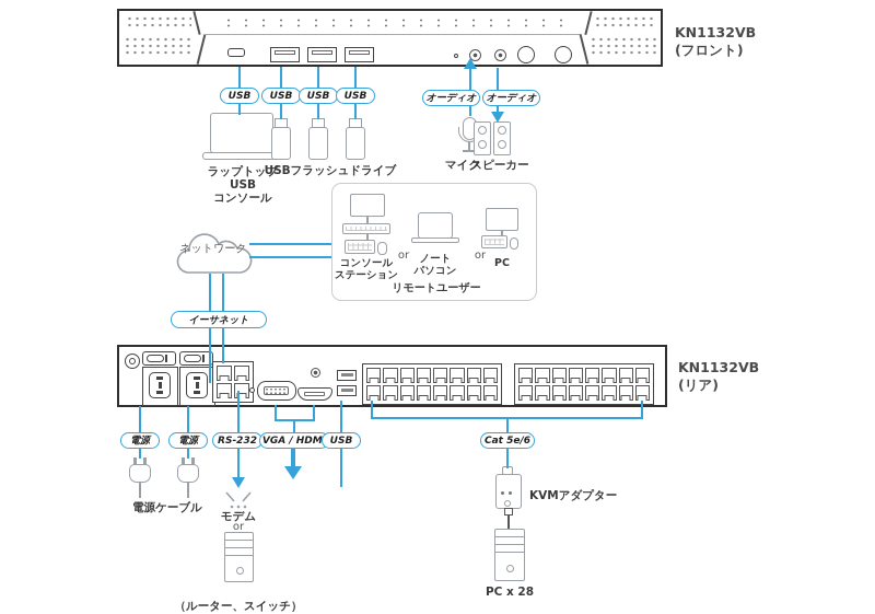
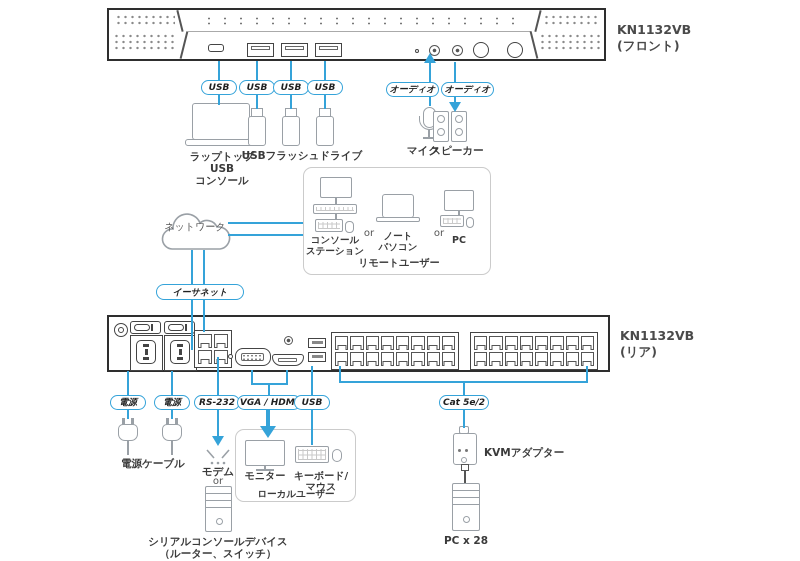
  KN1132VB
  (フロント)
  USB
  USB
  USB
  USB
  ラップトップ
  USB
  コンソール
  USBフラッシュドライブ
  オーディオ
  オーディオ
  マイク
  スピーカー
  コンソール
  ステーション
  or
  ノート
  パソコン
  or
  PC
  リモートユーザー
  ネットワーク
  イーサネット
  KN1132VB
  (リア)
  電源
  電源
  RS-232
  VGA / HDM
  USB
- Cat 5e/6
+ Cat 5e/2
  電源ケーブル
  モデム
  or
+ シリアルコンソールデバイス
  （ルーター、スイッチ）
+ モニター
+ キーボード/
+ マウス
+ ローカルユーザー
  KVMアダプター
  PC x 28
